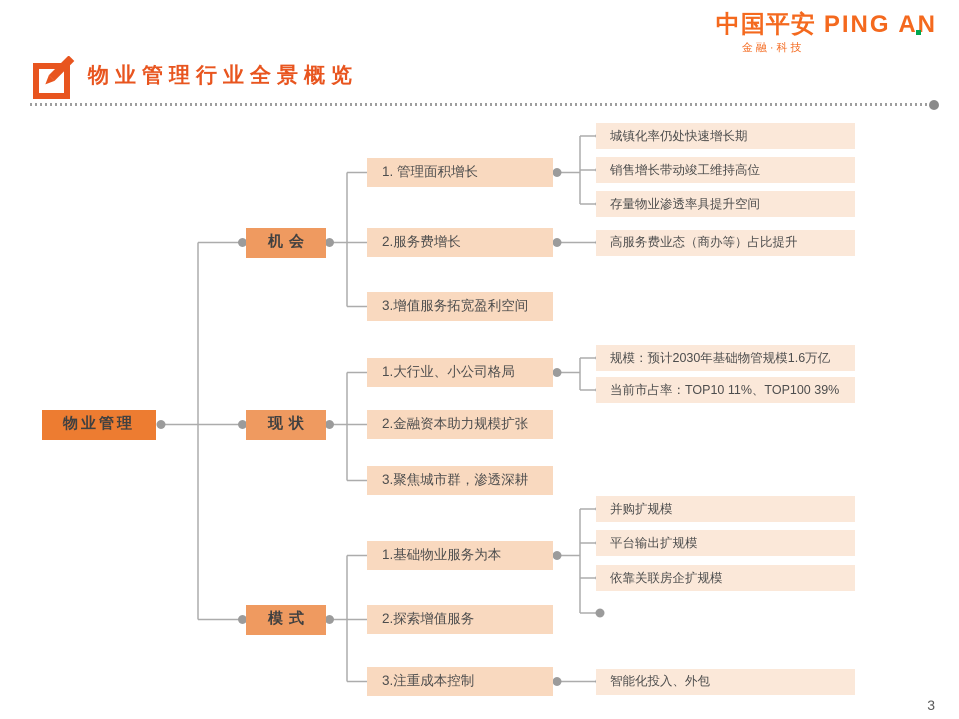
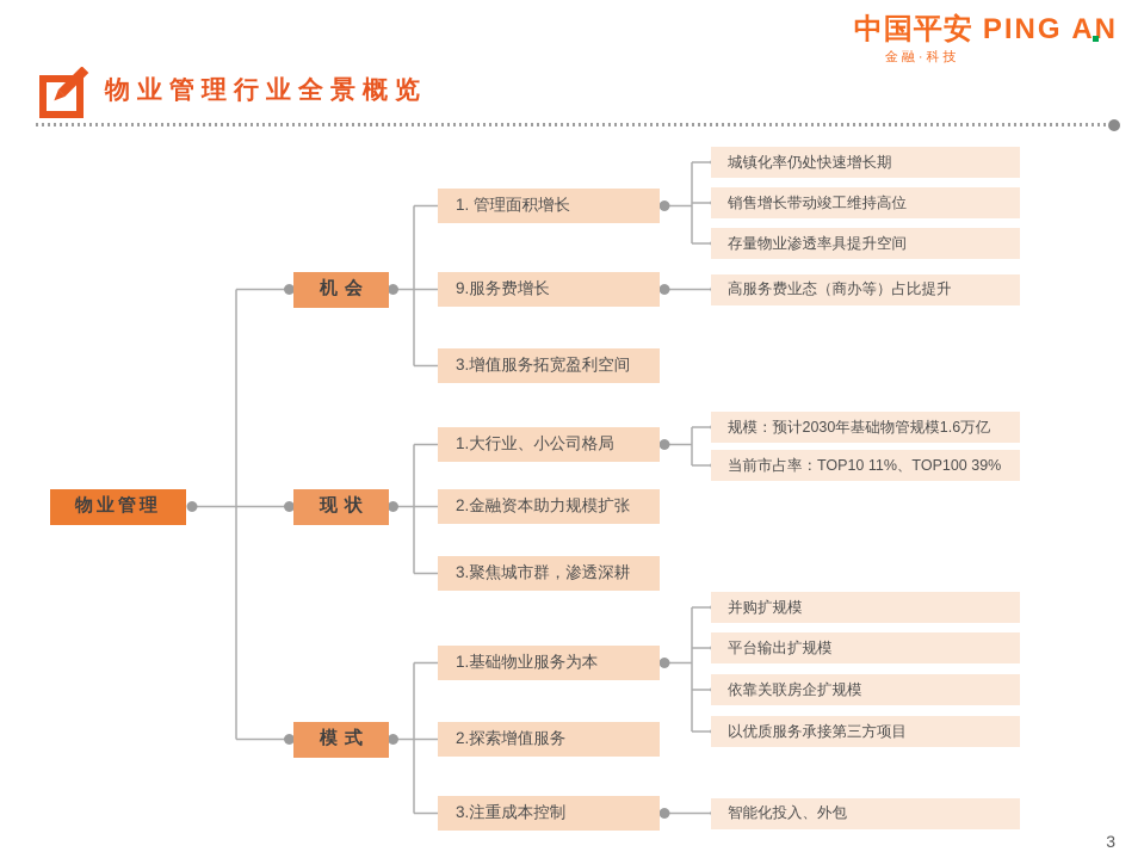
  中国平安 PING AN
  金融·科技
  物业管理行业全景概览
  物业管理
  机会
  现状
  模式
  1. 管理面积增长
- 2.服务费增长
+ 9.服务费增长
  3.增值服务拓宽盈利空间
  1.大行业、小公司格局
  2.金融资本助力规模扩张
  3.聚焦城市群，渗透深耕
  1.基础物业服务为本
  2.探索增值服务
  3.注重成本控制
  城镇化率仍处快速增长期
  销售增长带动竣工维持高位
  存量物业渗透率具提升空间
  高服务费业态（商办等）占比提升
  规模：预计2030年基础物管规模1.6万亿
  当前市占率：TOP10 11%、TOP100 39%
  并购扩规模
  平台输出扩规模
  依靠关联房企扩规模
+ 以优质服务承接第三方项目
  智能化投入、外包
  3
